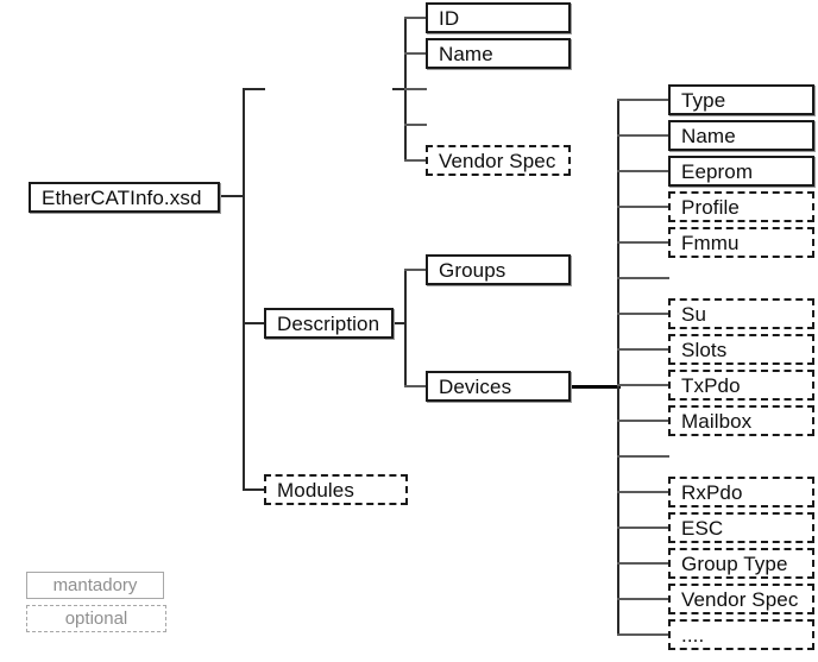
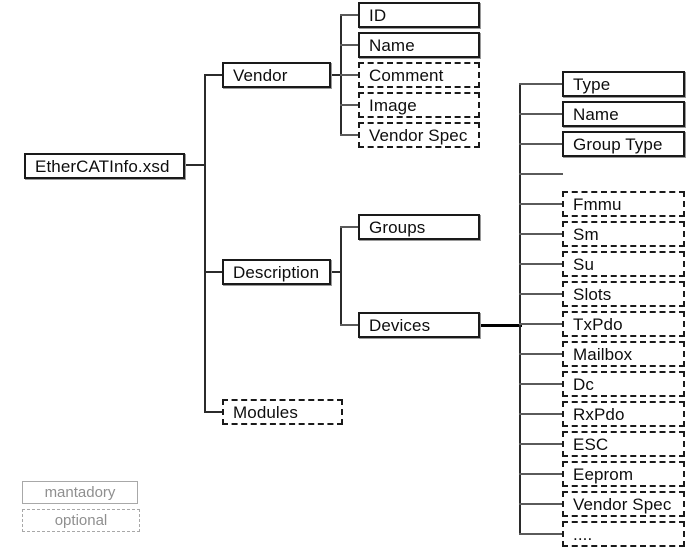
  EtherCATInfo.xsd
+ Vendor
  Description
  Modules
  ID
  Name
+ Comment
+ Image
  Vendor Spec
  Groups
  Devices
  Type
  Name
- Eeprom
+ Group Type
- Profile
  Fmmu
+ Sm
  Su
  Slots
  TxPdo
  Mailbox
+ Dc
  RxPdo
  ESC
- Group Type
+ Eeprom
  Vendor Spec
  ....
  mantadory
  optional
